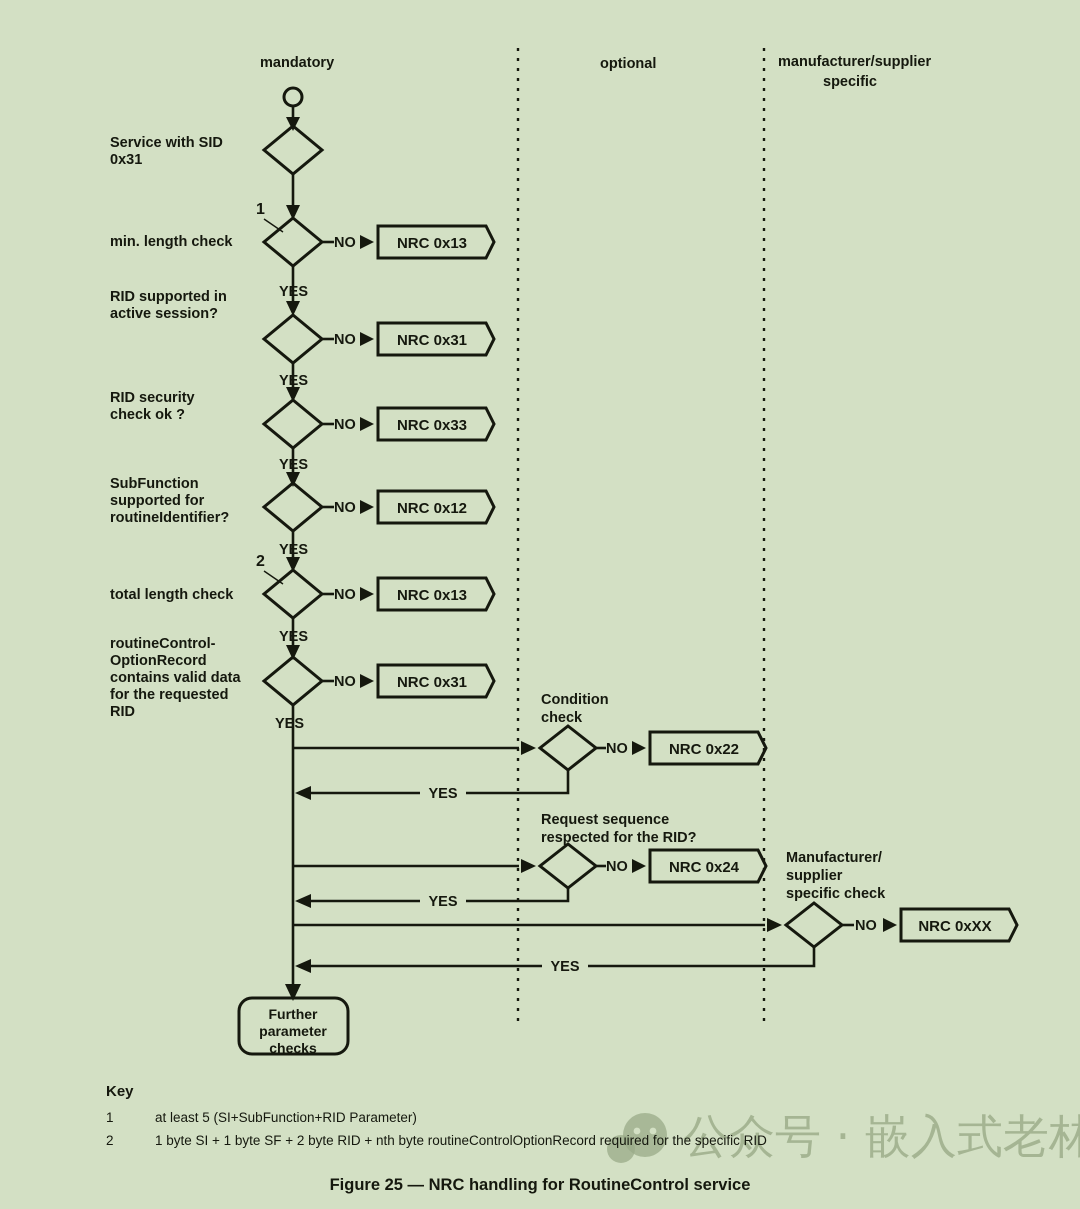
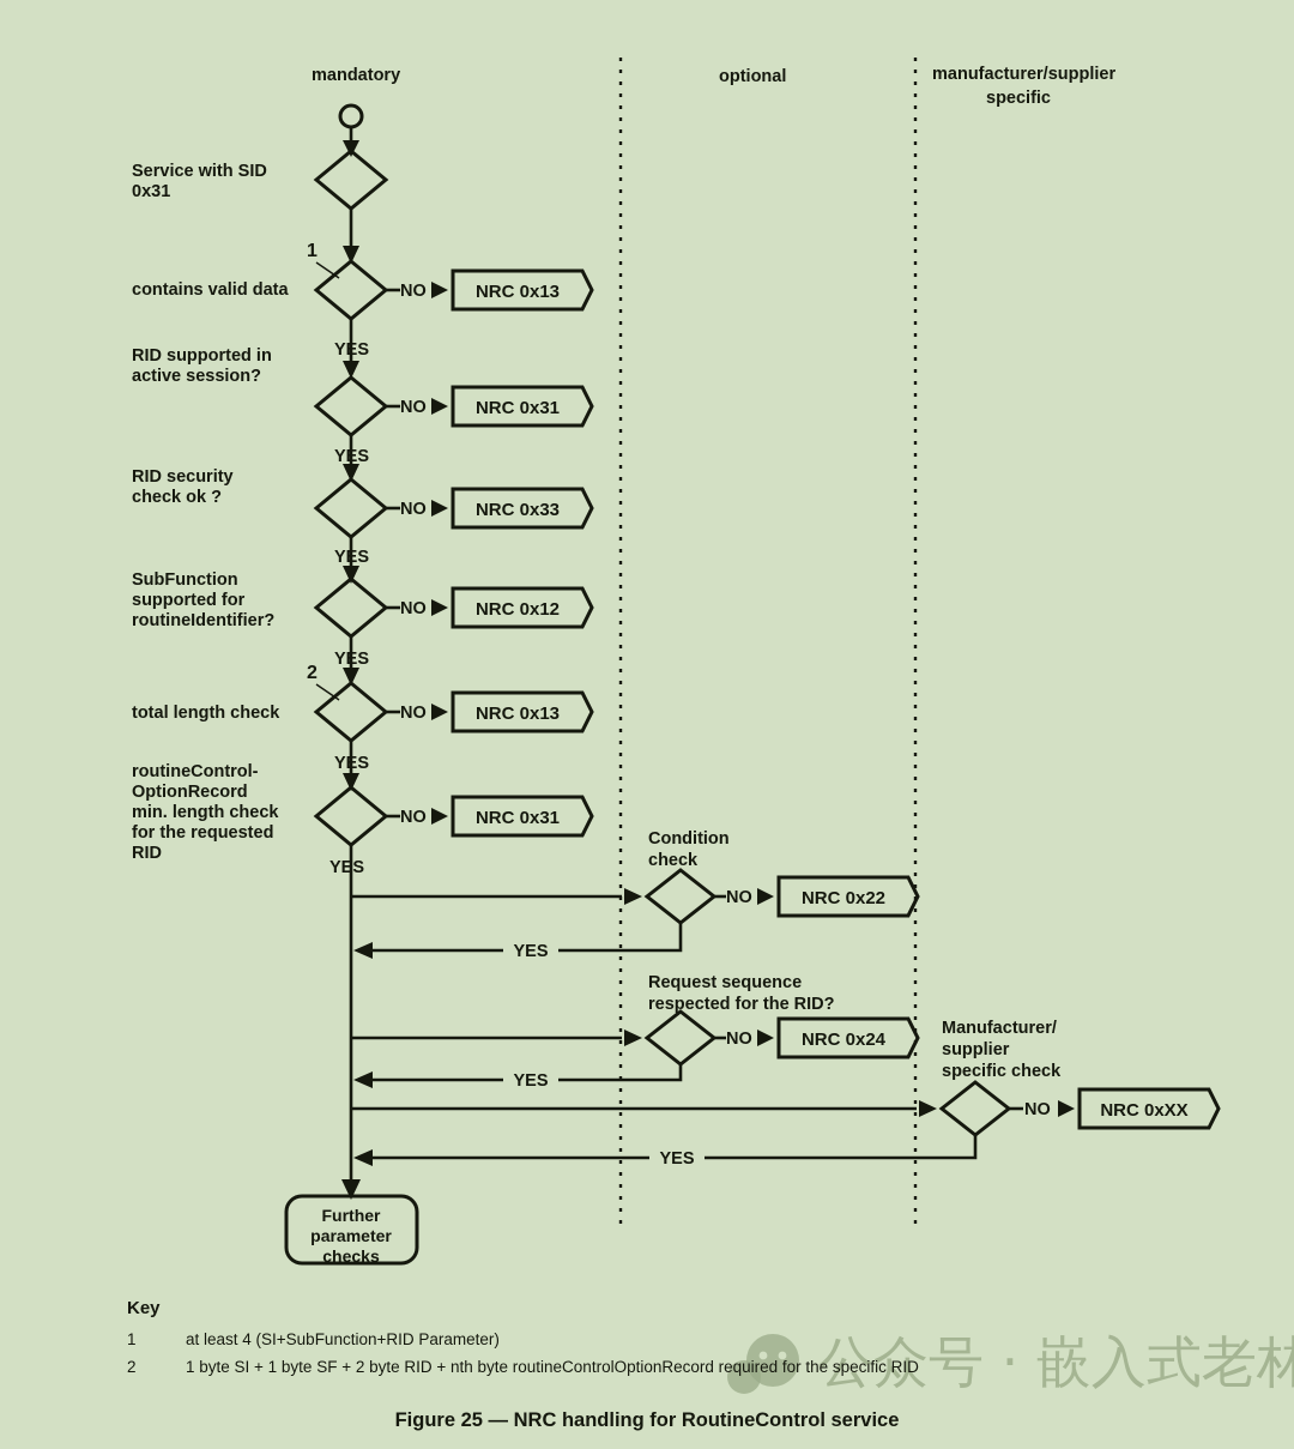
  公众号 · 嵌入式老林
  mandatory
  optional
  manufacturer/supplier
  specific
  Service with SID
  0x31
- min. length check
+ contains valid data
  1
  NO
  NRC 0x13
  RID supported in
  active session?
  NO
  NRC 0x31
  RID security
  check ok ?
  NO
  NRC 0x33
  SubFunction
  supported for
  routineIdentifier?
  NO
  NRC 0x12
  total length check
  2
  NO
  NRC 0x13
  routineControl-
  OptionRecord
- contains valid data
+ min. length check
  for the requested
  RID
  NO
  NRC 0x31
  YES
  Condition
  check
  NO
  NRC 0x22
  YES
  Request sequence
  respected for the RID?
  NO
  NRC 0x24
  YES
  Manufacturer/
  supplier
  specific check
  NO
  NRC 0xXX
  YES
  Further
  parameter
  checks
  Key
  1
- at least 5 (SI+SubFunction+RID Parameter)
+ at least 4 (SI+SubFunction+RID Parameter)
  2
  1 byte SI + 1 byte SF + 2 byte RID + nth byte routineControlOptionRecord required for the specific RID
  Figure 25 — NRC handling for RoutineControl service
